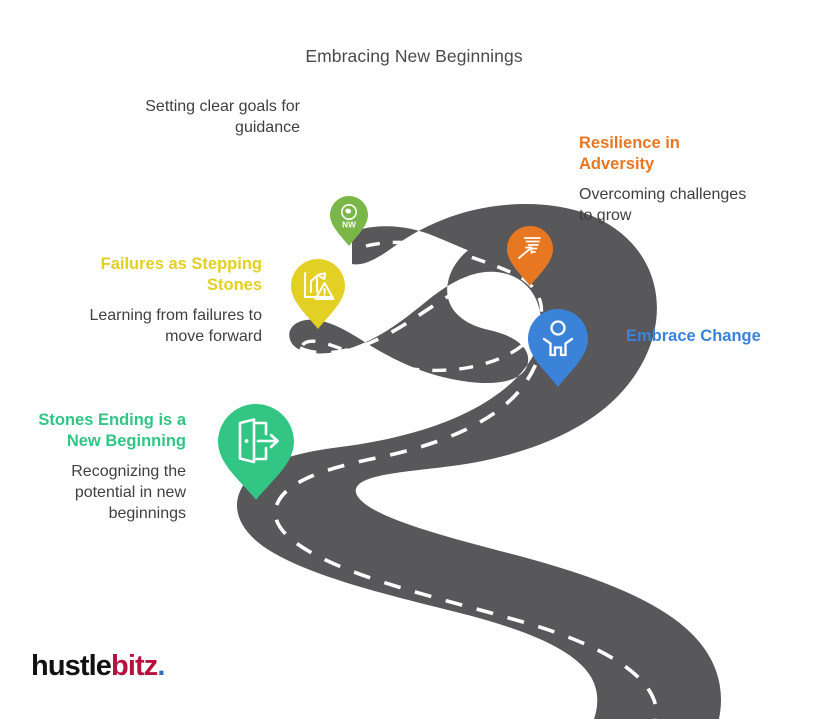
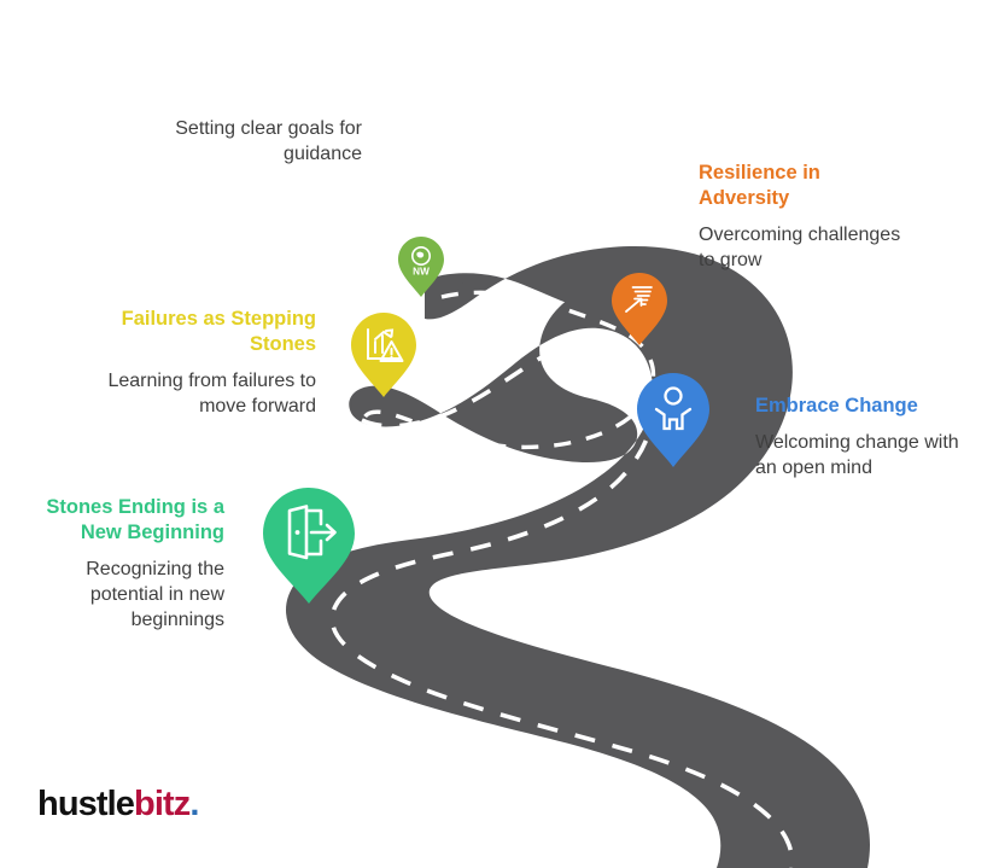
- Embracing New Beginnings
  Setting clear goals for guidance
  Resilience in Adversity
  Overcoming challenges to grow
  Failures as Stepping Stones
  Learning from failures to move forward
  Embrace Change
+ Welcoming change with an open mind
  Stones Ending is a New Beginning
  Recognizing the potential in new beginnings
  NW
  hustlebitz.
